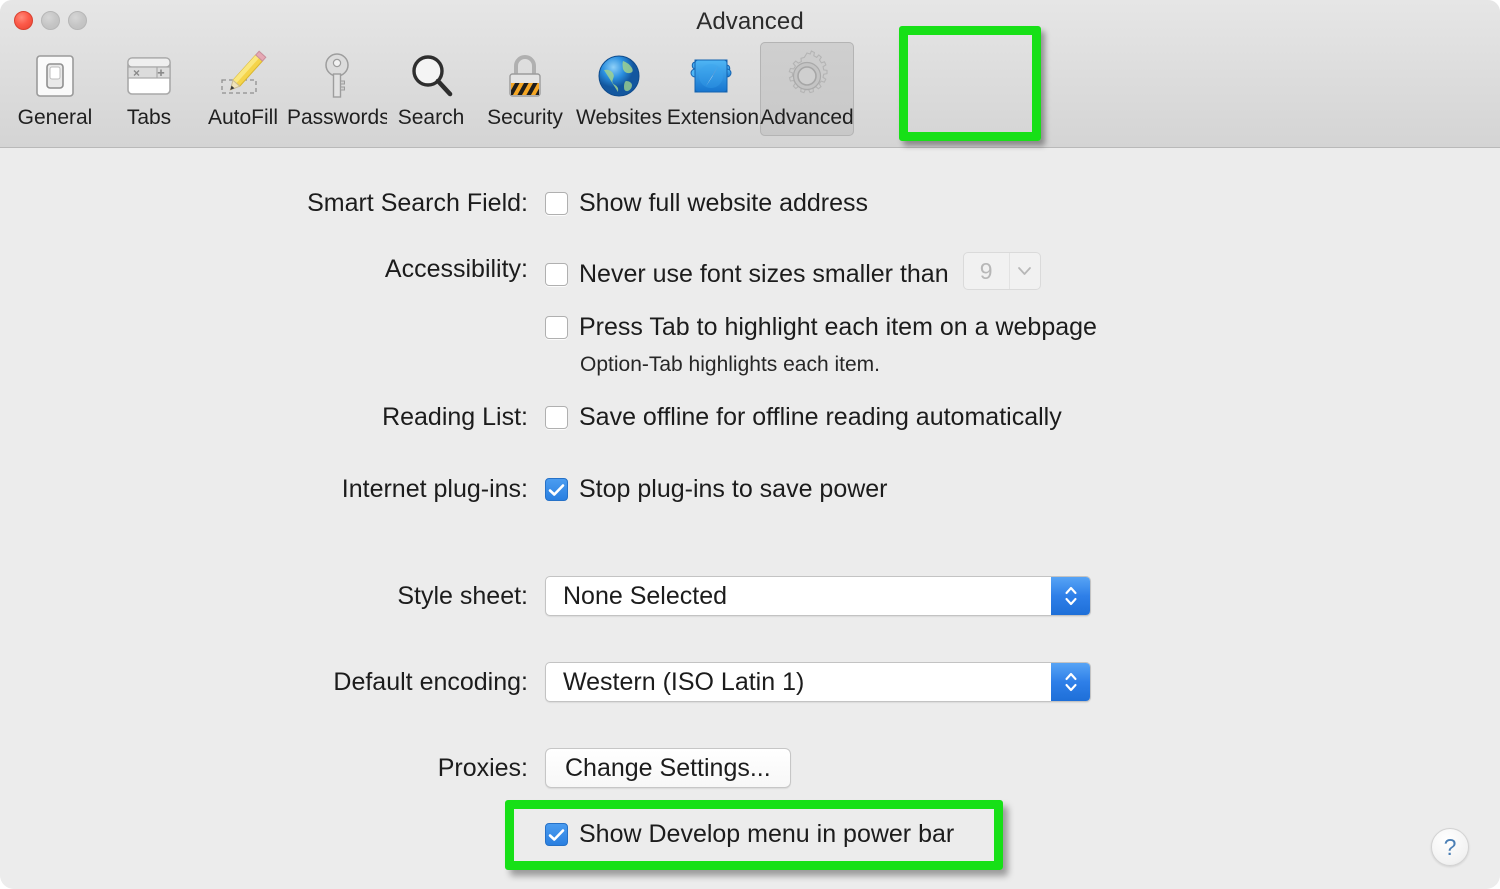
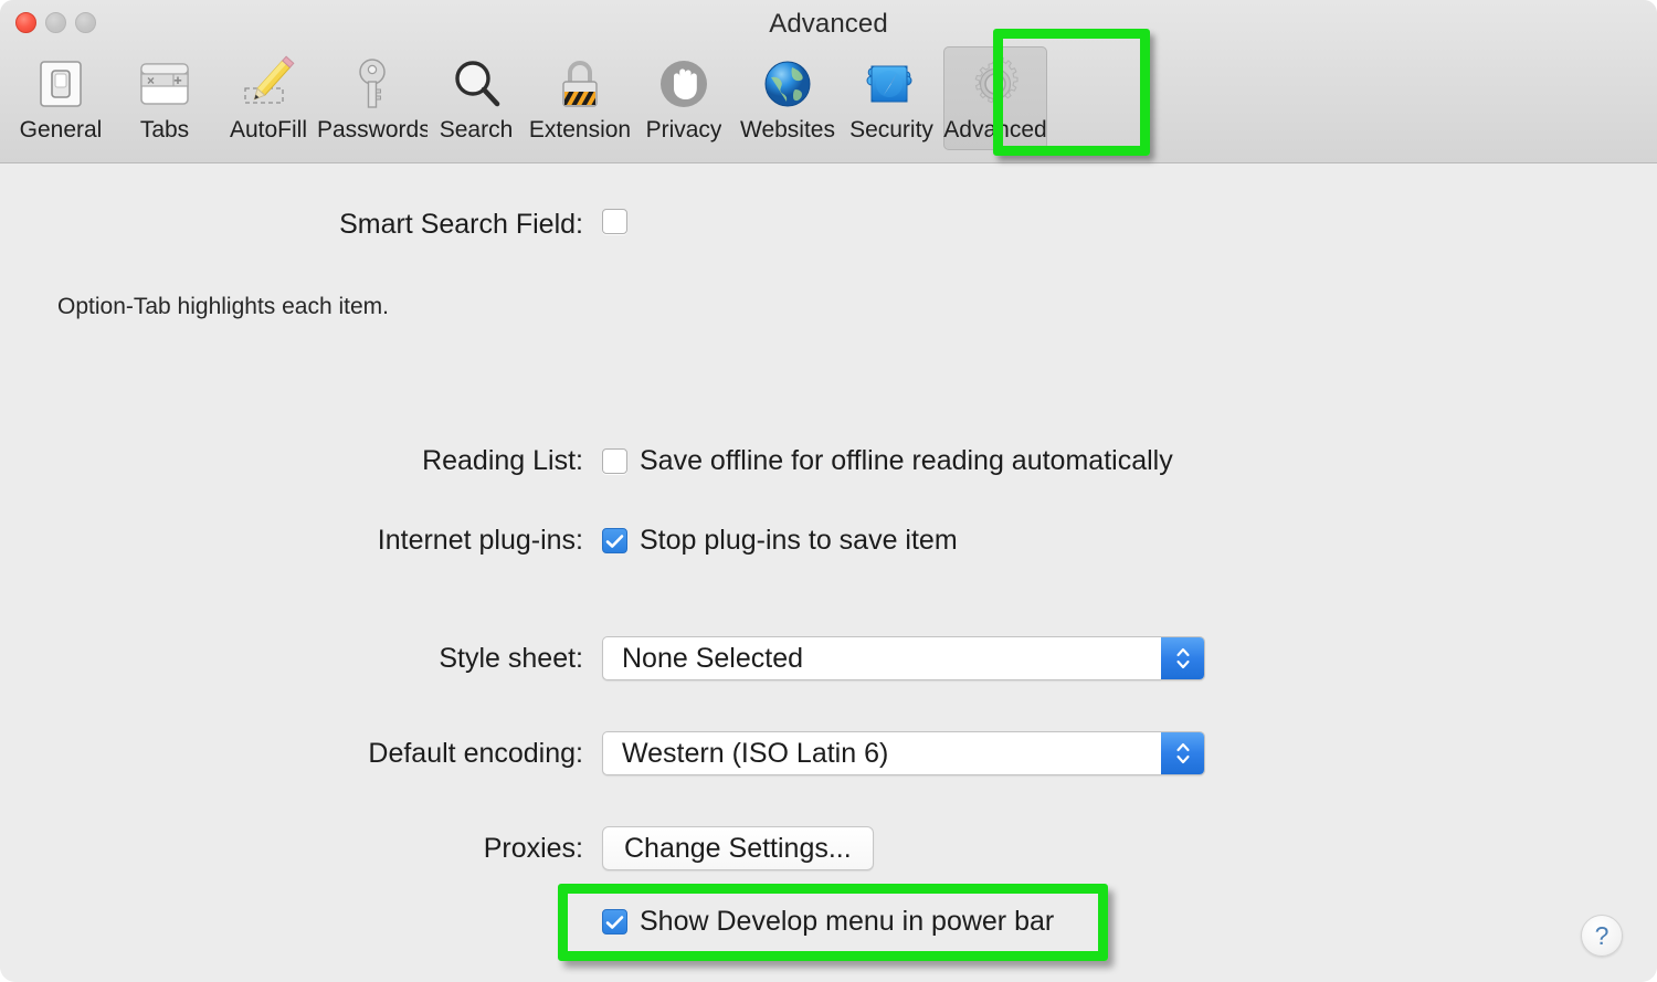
  Advanced
  General
  Tabs
  AutoFill
  Passwords
  Search
- Security
+ Extension
+ Privacy
  Websites
- Extension
+ Security
  Advanced
  Smart Search Field:
- Show full website address
- Accessibility:
- Never use font sizes smaller than
- 9
- Press Tab to highlight each item on a webpage
  Option-Tab highlights each item.
  Reading List:
  Save offline for offline reading automatically
  Internet plug-ins:
- Stop plug-ins to save power
+ Stop plug-ins to save item
  Style sheet:
  None Selected
  Default encoding:
- Western (ISO Latin 1)
+ Western (ISO Latin 6)
  Proxies:
  Change Settings...
  Show Develop menu in power bar
  ?
